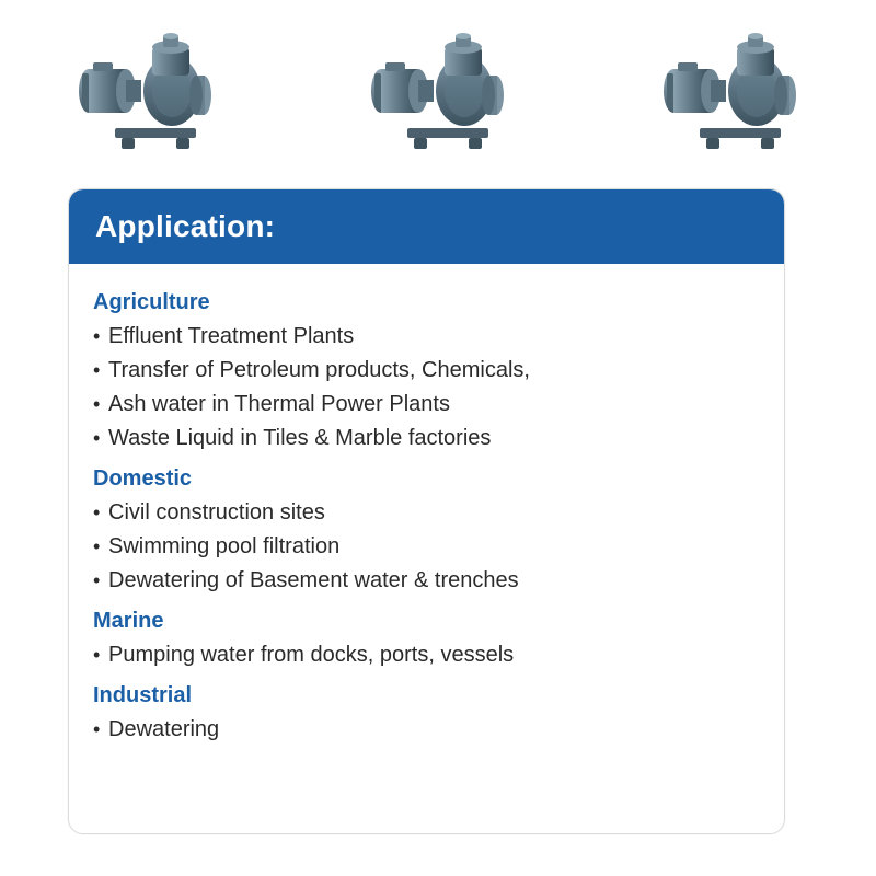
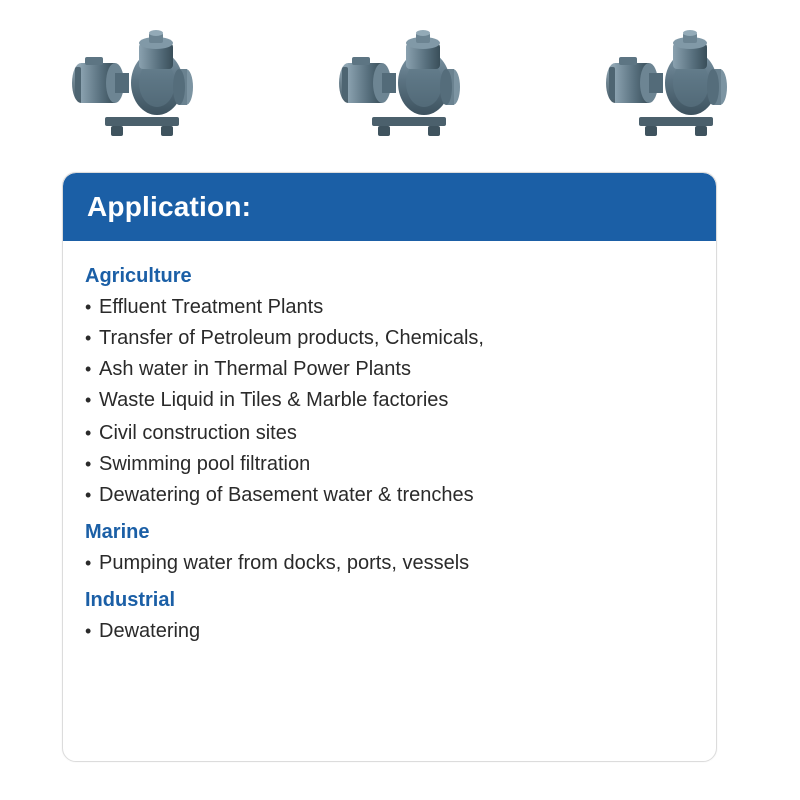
  Application:
  Agriculture
  •
  Effluent Treatment Plants
  •
  Transfer of Petroleum products, Chemicals,
  •
  Ash water in Thermal Power Plants
  •
  Waste Liquid in Tiles & Marble factories
- Domestic
  •
  Civil construction sites
  •
  Swimming pool filtration
  •
  Dewatering of Basement water & trenches
  Marine
  •
  Pumping water from docks, ports, vessels
  Industrial
  •
  Dewatering
